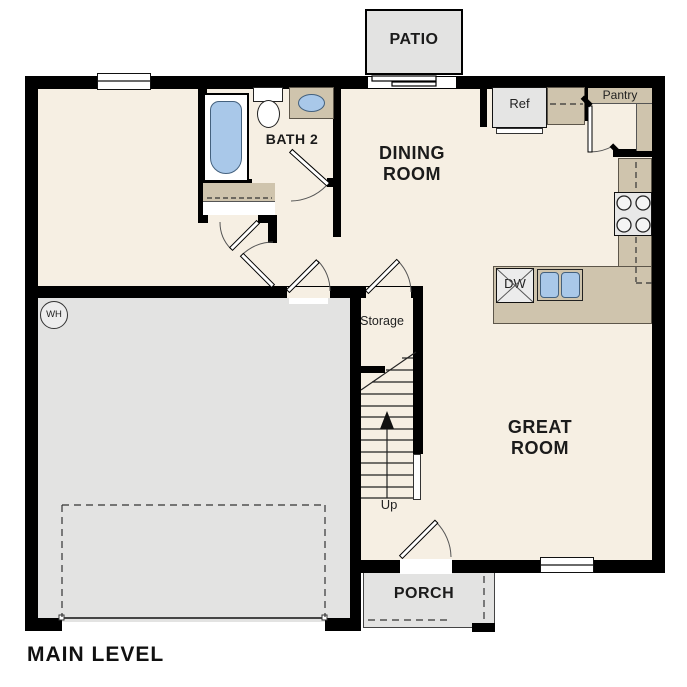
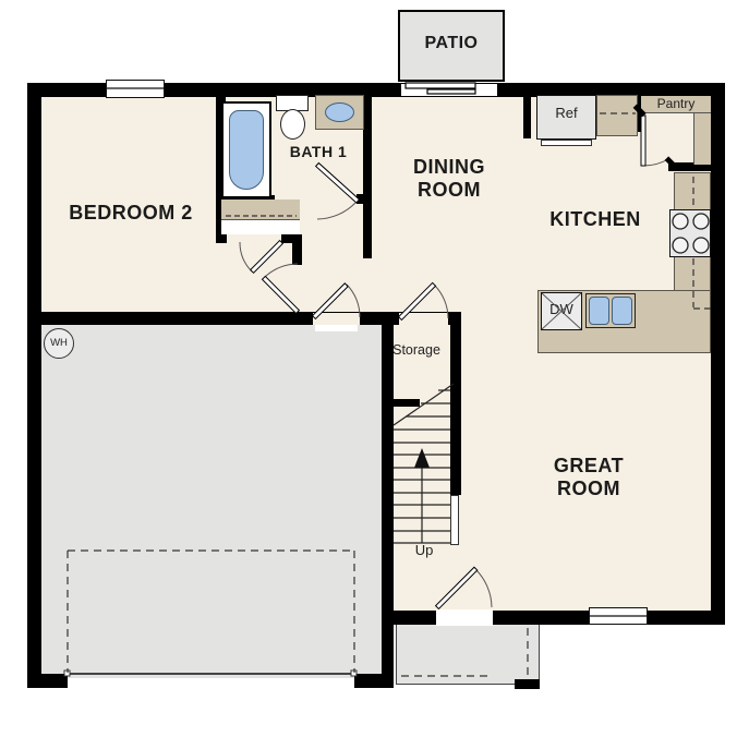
  WH
+ BEDROOM 2
- BATH 2
+ BATH 1
  DINING
  ROOM
+ KITCHEN
  GREAT
  ROOM
  PATIO
- PORCH
  Storage
  Up
  Pantry
  Ref
  DW
- MAIN LEVEL
